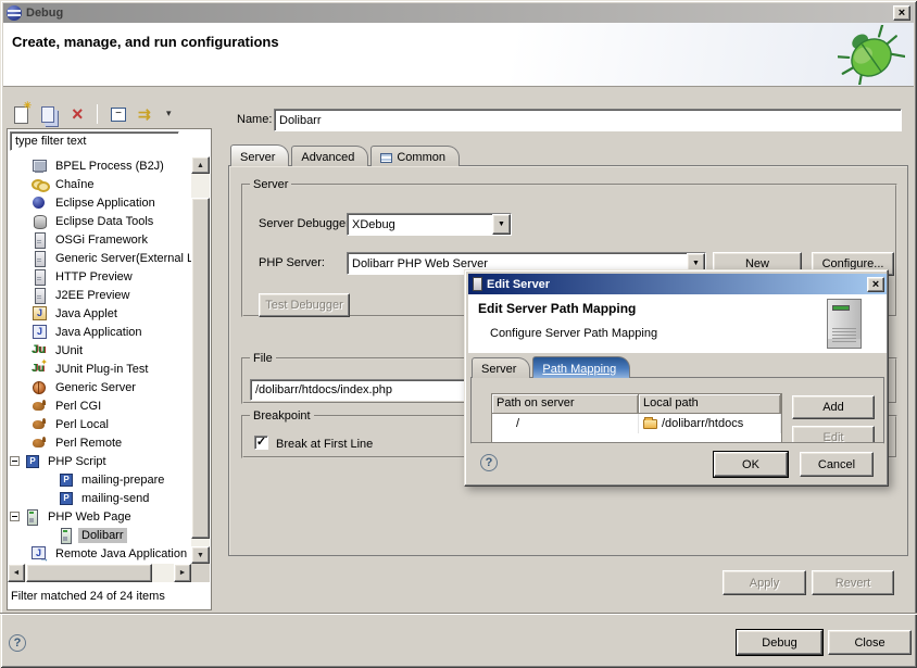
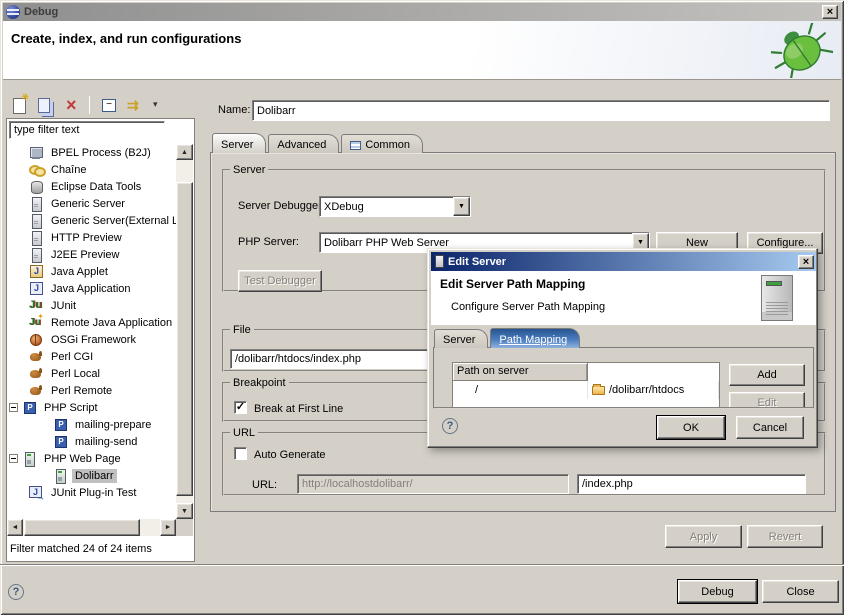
  Debug
  ×
- Create, manage, and run configurations
+ Create, index, and run configurations
  type filter text
  BPEL Process (B2J)
  Chaîne
- Eclipse Application
  Eclipse Data Tools
- OSGi Framework
+ Generic Server
  Generic Server(External
  HTTP Preview
  J2EE Preview
  Java Applet
  Java Application
  JUnit
- JUnit Plug-in Test
+ Remote Java Application
- Generic Server
+ OSGi Framework
  Perl CGI
  Perl Local
  Perl Remote
  PHP Script
  mailing-prepare
  mailing-send
  PHP Web Page
  Dolibarr
- Remote Java Application
+ JUnit Plug-in Test
  Filter matched 24 of 24 items
  Name:
  Dolibarr
  Server
  Advanced
  Common
  Server
  Server Debugge
  XDebug
  PHP Server:
  Dolibarr PHP Web Server
  New
  Configure...
  Test Debugger
  File
  /dolibarr/htdocs/index.php
  Breakpoint
  Break at First Line
+ URL
+ Auto Generate
+ URL:
+ http://localhostdolibarr/
+ /index.php
  Apply
  Revert
  ?
  Debug
  Close
  Edit Server
  ×
  Edit Server Path Mapping
  Configure Server Path Mapping
  Server
  Path Mapping
  Path on server
- Local path
  /
  /dolibarr/htdocs
  Add
  Edit
  ?
  OK
  Cancel
